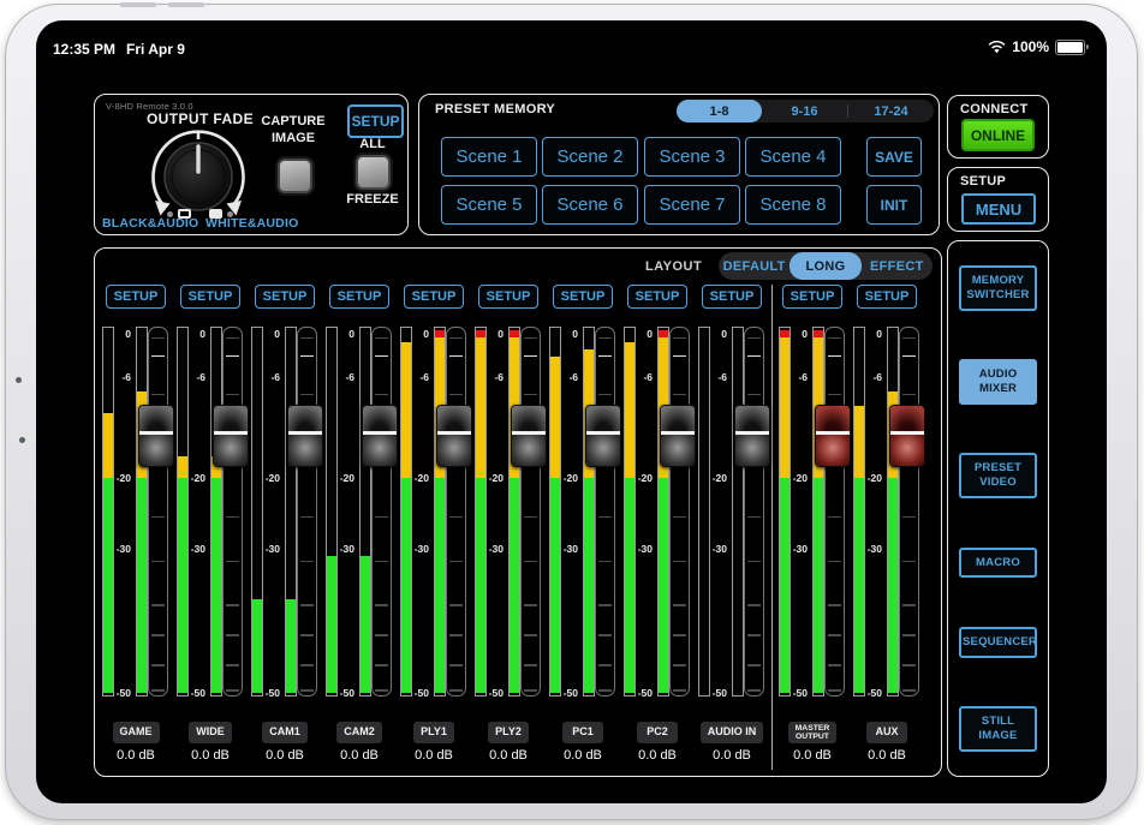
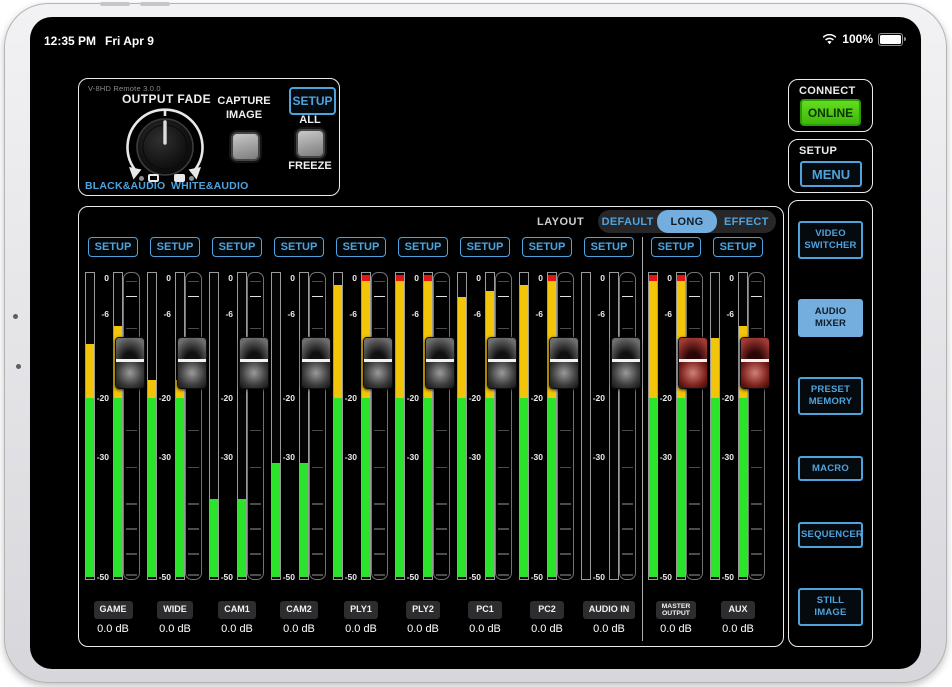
  12:35 PM Fri Apr 9
  100%
  V-8HD Remote 3.0.0
  OUTPUT FADE
  BLACK&AUDIO
  WHITE&AUDIO
  CAPTURE IMAGE
  SETUP
  ALL
  FREEZE
- PRESET MEMORY
- 1-8
- 9-16
- 17-24
- Scene 1
- Scene 2
- Scene 3
- Scene 4
- Scene 5
- Scene 6
- Scene 7
- Scene 8
- SAVE
- INIT
  CONNECT
  ONLINE
  SETUP
  MENU
- MEMORY
+ VIDEO
  SWITCHER
  AUDIO MIXER
  PRESET
- VIDEO
+ MEMORY
  MACRO
  SEQUENCER
  STILL IMAGE
  LAYOUT
  DEFAULT
  LONG
  EFFECT
  SETUP
  0
  -6
  -20
  -30
  -50
  GAME
  0.0 dB
  SETUP
  0
  -6
  -20
  -30
  -50
  WIDE
  0.0 dB
  SETUP
  0
  -6
  -20
  -30
  -50
  CAM1
  0.0 dB
  SETUP
  0
  -6
  -20
  -30
  -50
  CAM2
  0.0 dB
  SETUP
  0
  -6
  -20
  -30
  -50
  PLY1
  0.0 dB
  SETUP
  0
  -6
  -20
  -30
  -50
  PLY2
  0.0 dB
  SETUP
  0
  -6
  -20
  -30
  -50
  PC1
  0.0 dB
  SETUP
  0
  -6
  -20
  -30
  -50
  PC2
  0.0 dB
  SETUP
  0
  -6
  -20
  -30
  -50
  AUDIO IN
  0.0 dB
  SETUP
  0
  -6
  -20
  -30
  -50
  0.0 dB
  SETUP
  0
  -6
  -20
  -30
  -50
  AUX
  0.0 dB
